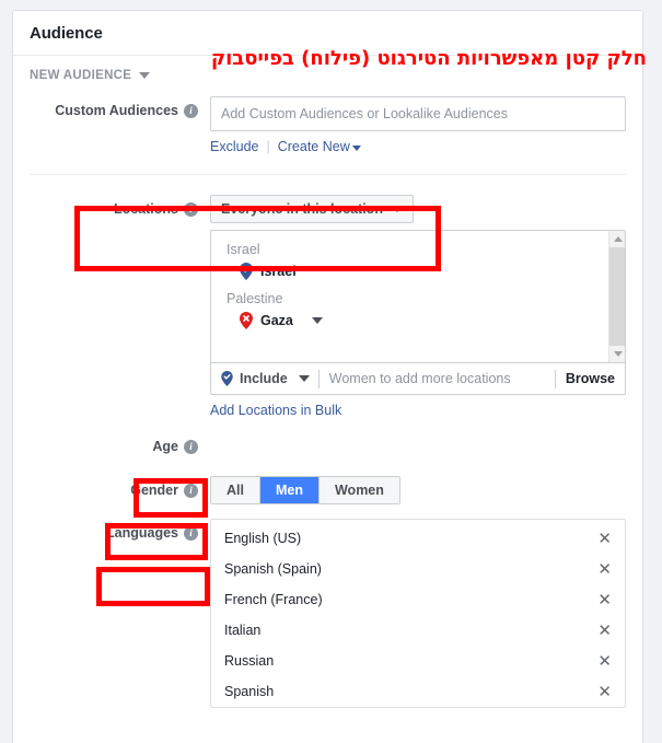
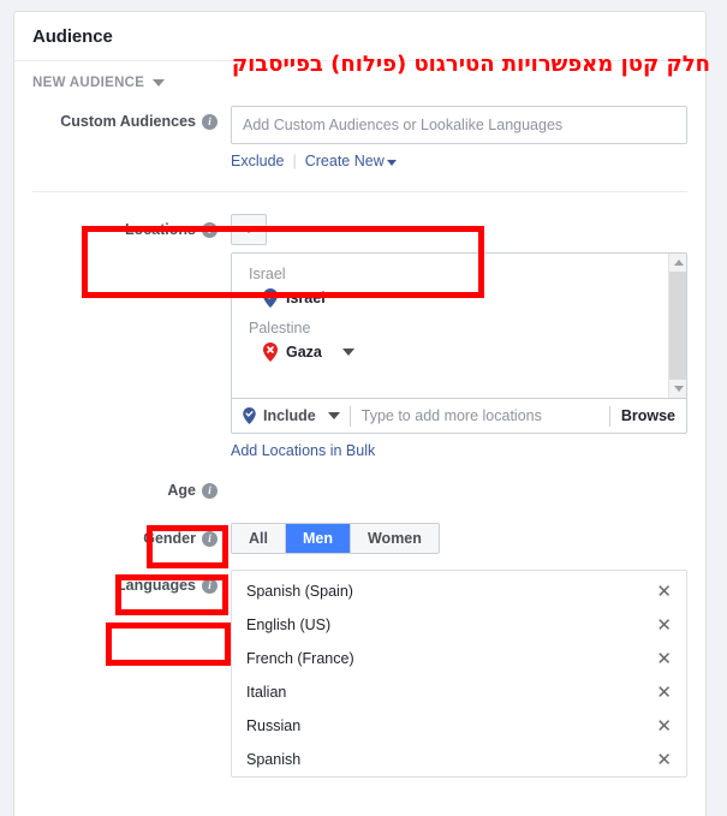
  Audience
  NEW AUDIENCE
  Custom Audiences
  i
- Add Custom Audiences or Lookalike Audiences
+ Add Custom Audiences or Lookalike Languages
  Exclude
  |
  Create New
  Locations
  i
- Everyone in this location
  Israel
  Israel
  Palestine
  Gaza
  Include
- Women to add more locations
+ Type to add more locations
  Browse
  Add Locations in Bulk
  Age
  i
  Gender
  i
  All
  Men
  Women
  Languages
  i
- English (US)
+ Spanish (Spain)
  ✕
- Spanish (Spain)
+ English (US)
  ✕
  French (France)
  ✕
  Italian
  ✕
  Russian
  ✕
  Spanish
  ✕
  חלק קטן מאפשרויות הטירגוט (פילוח) בפייסבוק
